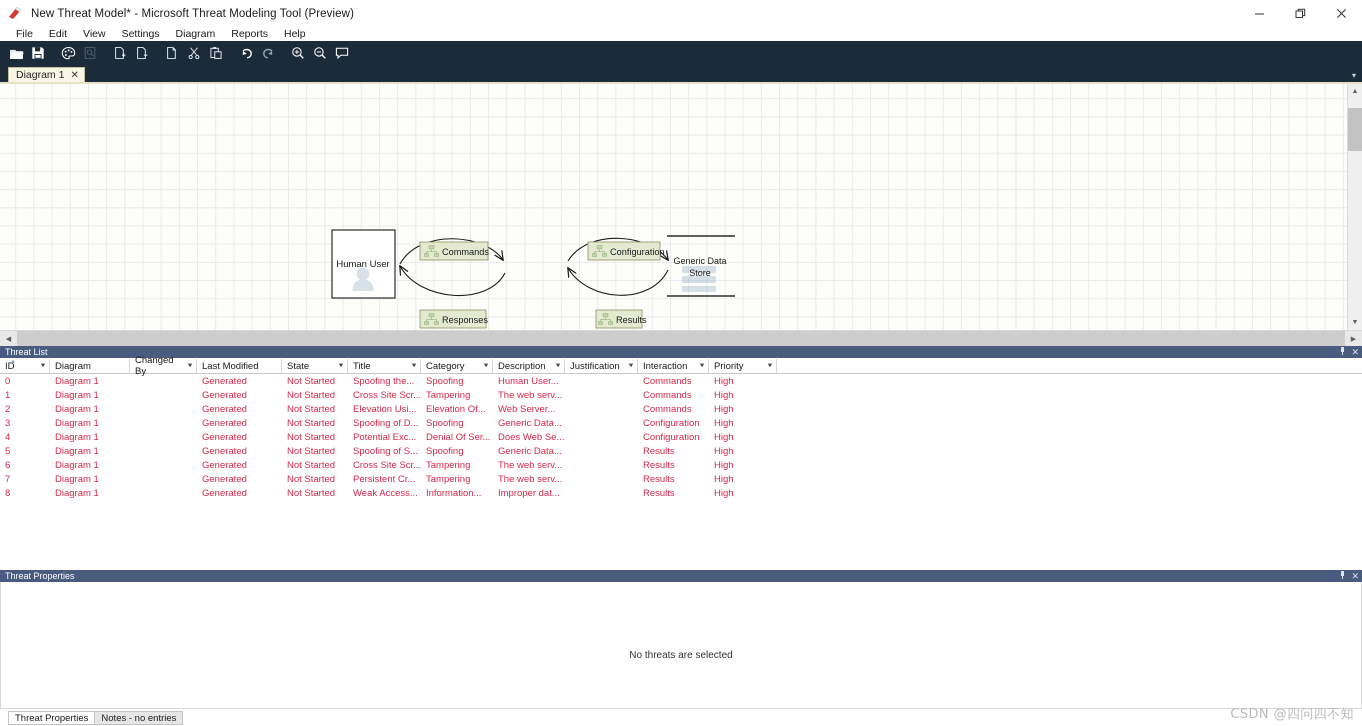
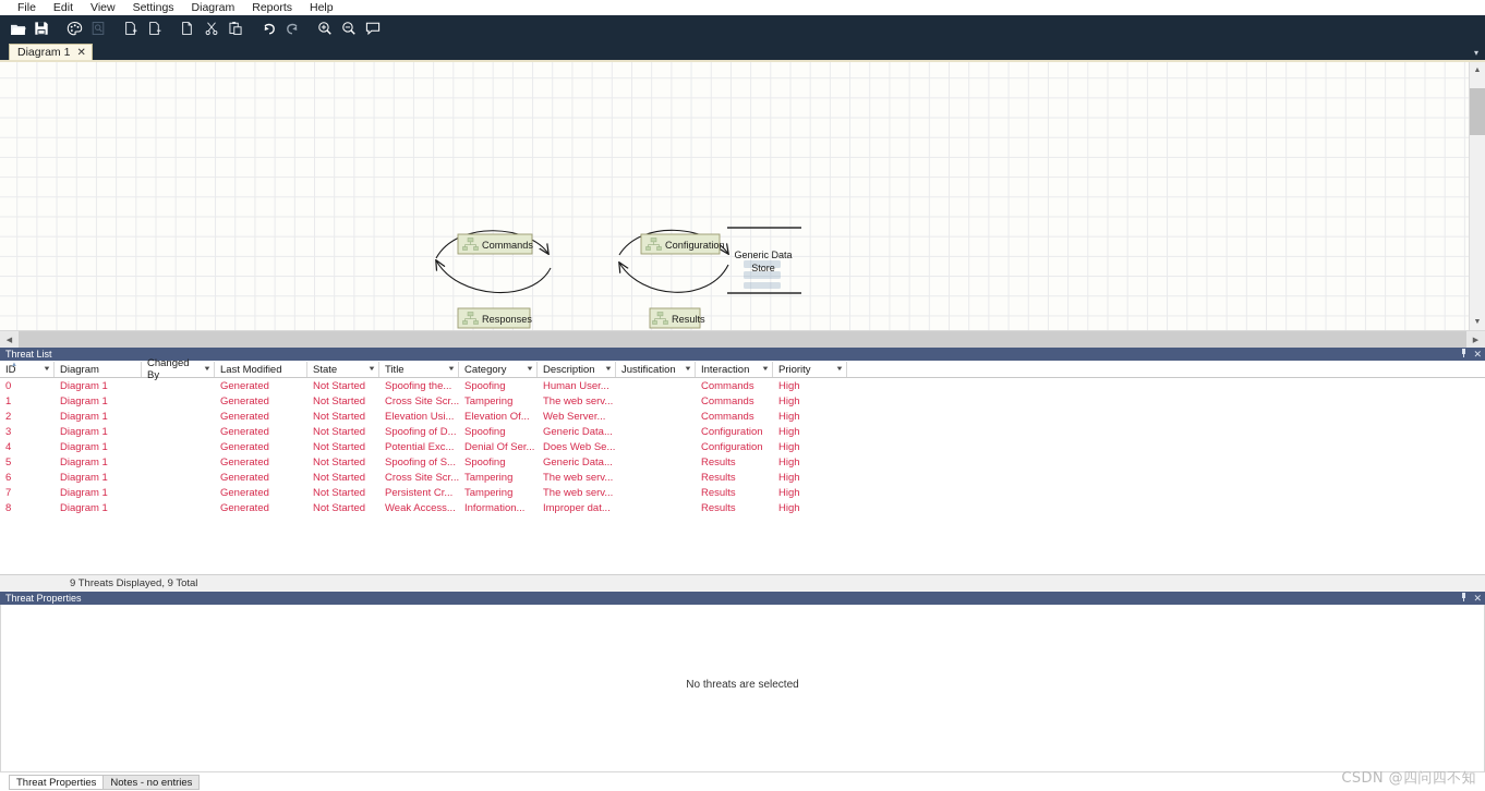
- New Threat Model* - Microsoft Threat Modeling Tool (Preview)
  File
  Edit
  View
  Settings
  Diagram
  Reports
  Help
  Diagram 1
  ✕
  ▾
- Human User
  Generic Data
  Store
  Commands
  Responses
  Configuration
  Results
  Threat List
  ✕
  ID
  Diagram
  Changed By
  Last Modified
  State
  Title
  Category
  Description
  Justification
  Interaction
  Priority
  0
  Diagram 1
  Generated
  Not Started
  Spoofing the...
  Spoofing
  Human User...
  Commands
  High
  1
  Diagram 1
  Generated
  Not Started
  Cross Site Scr...
  Tampering
  The web serv...
  Commands
  High
  2
  Diagram 1
  Generated
  Not Started
  Elevation Usi...
  Elevation Of...
  Web Server...
  Commands
  High
  3
  Diagram 1
  Generated
  Not Started
  Spoofing of D...
  Spoofing
  Generic Data...
  Configuration
  High
  4
  Diagram 1
  Generated
  Not Started
  Potential Exc...
  Denial Of Ser...
  Does Web Se...
  Configuration
  High
  5
  Diagram 1
  Generated
  Not Started
  Spoofing of S...
  Spoofing
  Generic Data...
  Results
  High
  6
  Diagram 1
  Generated
  Not Started
  Cross Site Scr...
  Tampering
  The web serv...
  Results
  High
  7
  Diagram 1
  Generated
  Not Started
  Persistent Cr...
  Tampering
  The web serv...
  Results
  High
  8
  Diagram 1
  Generated
  Not Started
  Weak Access...
  Information...
  Improper dat...
  Results
  High
+ 9 Threats Displayed, 9 Total
  Threat Properties
  ✕
  No threats are selected
  Threat Properties
  Notes - no entries
  CSDN @四问四不知
